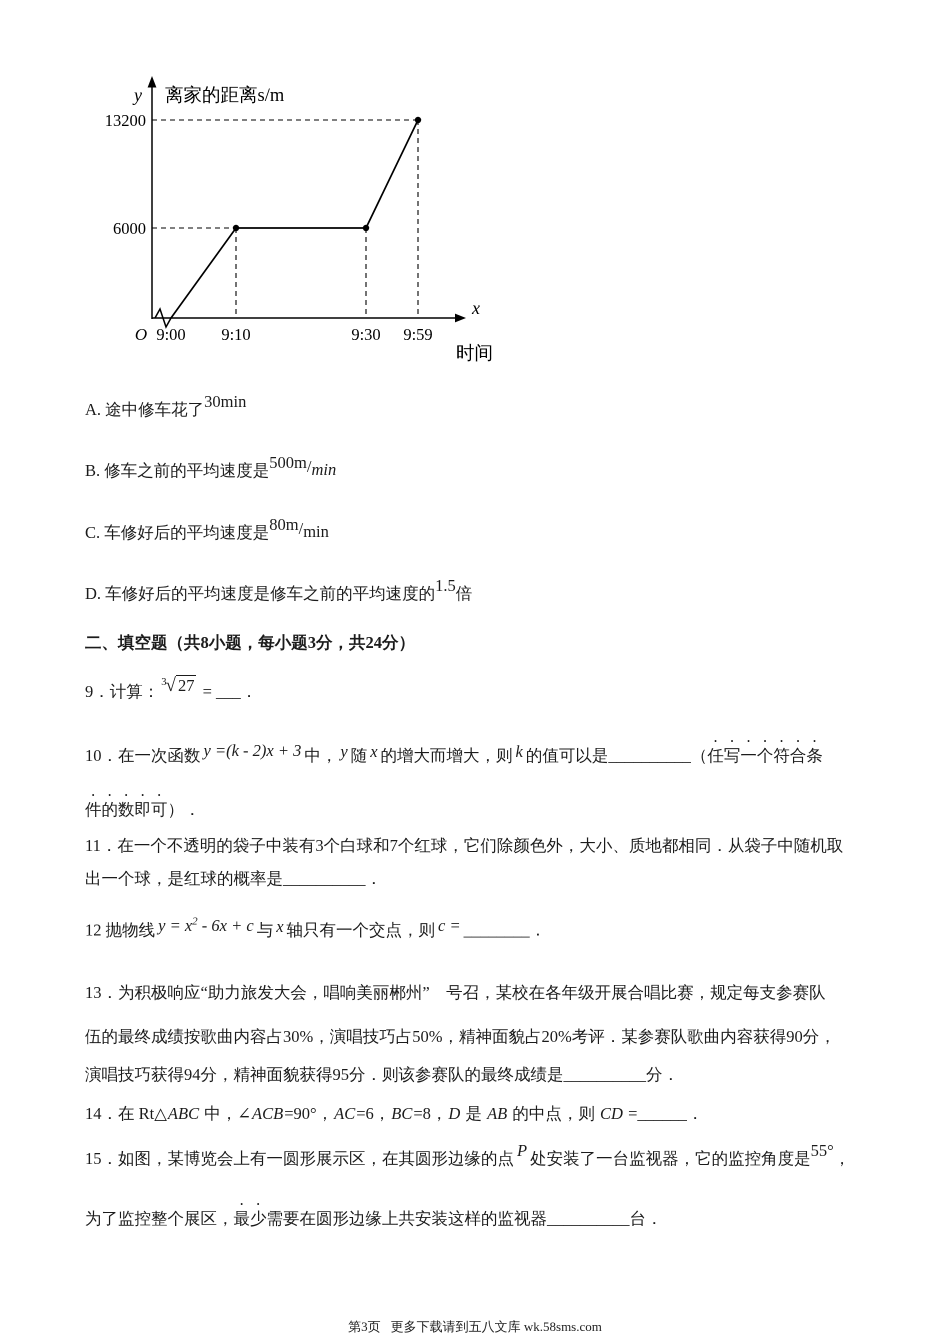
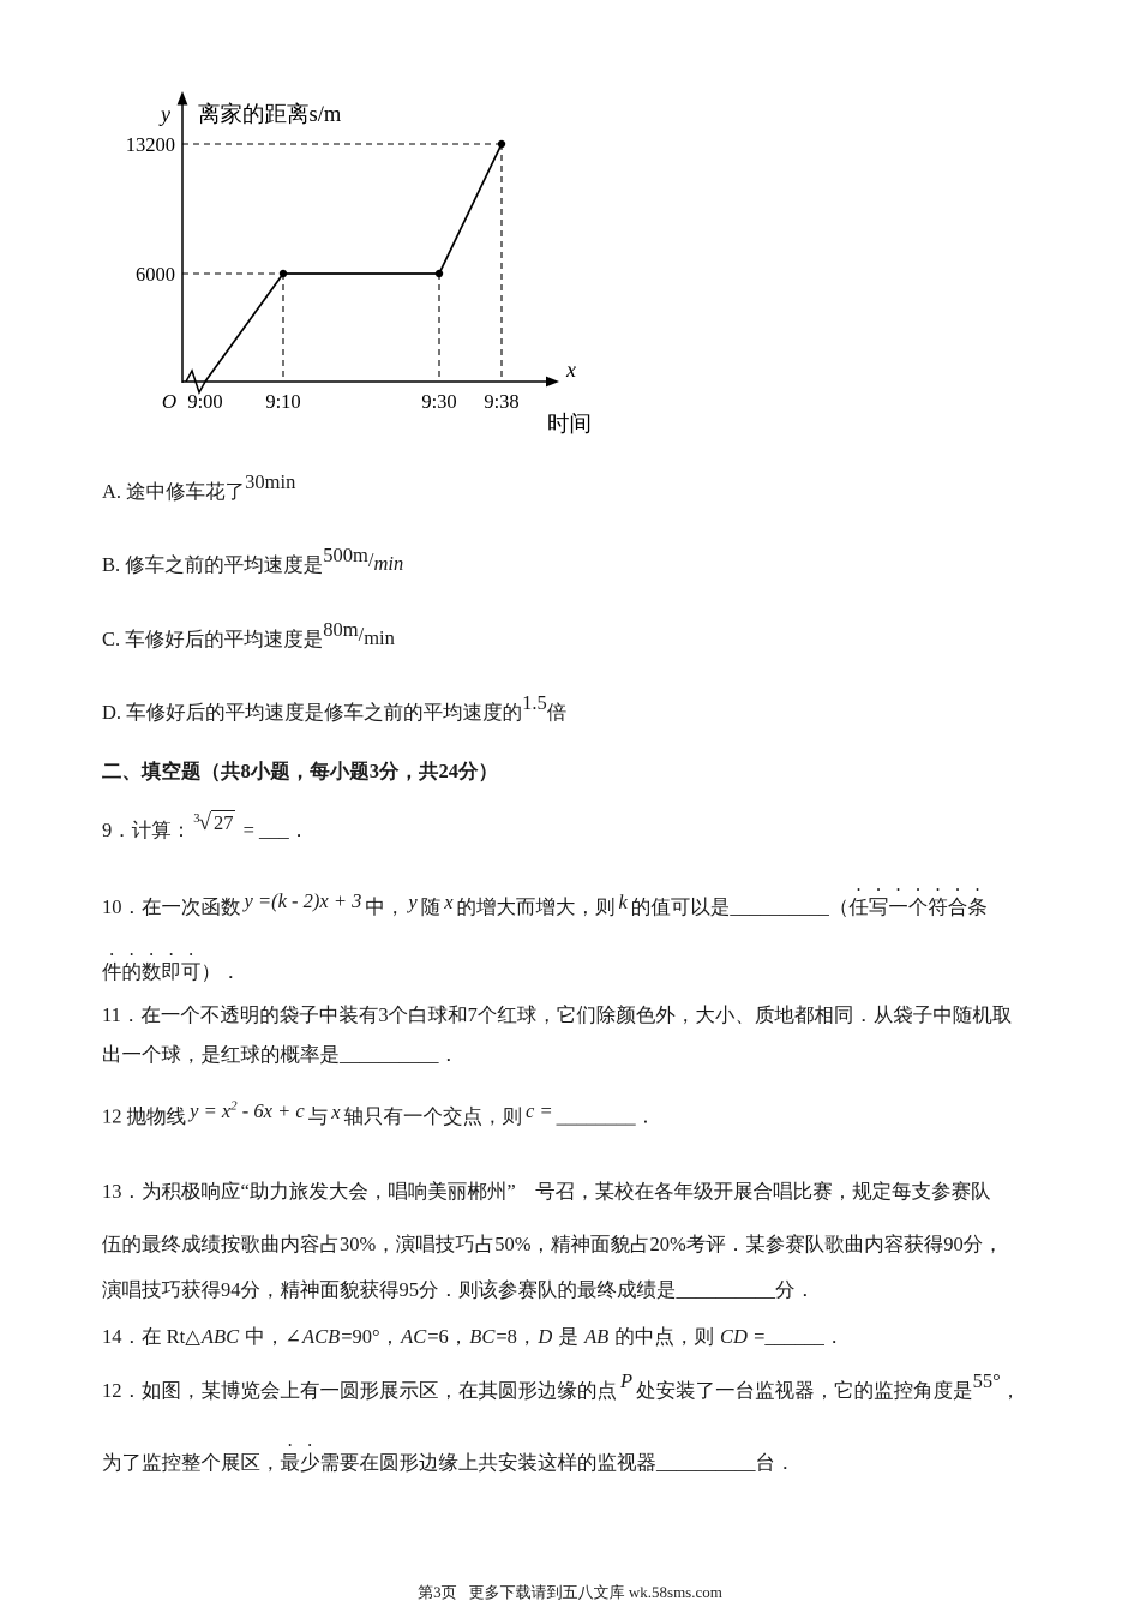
  y
  离家的距离s/m
  x
  时间
  O
  6000
  13200
  9:00
  9:10
  9:30
- 9:59
+ 9:38
  A. 途中修车花了30min
  B. 修车之前的平均速度是500m/min
  C. 车修好后的平均速度是80m/min
  D. 车修好后的平均速度是修车之前的平均速度的1.5倍
  二、填空题（共8小题，每小题3分，共24分）
  9．计算： 3√27 = ___．
  10．在一次函数 y =(k - 2)x + 3 中， y 随 x 的增大而增大，则 k 的值可以是__________（任写一个符合条
  件的数即可）．
  11．在一个不透明的袋子中装有3个白球和7个红球，它们除颜色外，大小、质地都相同．从袋子中随机取
  出一个球，是红球的概率是__________．
  12 抛物线 y = x2 - 6x + c 与 x 轴只有一个交点，则 c = ________．
  13．为积极响应“助力旅发大会，唱响美丽郴州” 号召，某校在各年级开展合唱比赛，规定每支参赛队
  伍的最终成绩按歌曲内容占30%，演唱技巧占50%，精神面貌占20%考评．某参赛队歌曲内容获得90分，
  演唱技巧获得94分，精神面貌获得95分．则该参赛队的最终成绩是__________分．
  14．在 Rt△ABC 中，∠ACB=90°，AC=6，BC=8，D 是 AB 的中点，则 CD =______．
- 15．如图，某博览会上有一圆形展示区，在其圆形边缘的点 P 处安装了一台监视器，它的监控角度是55°，
+ 12．如图，某博览会上有一圆形展示区，在其圆形边缘的点 P 处安装了一台监视器，它的监控角度是55°，
  为了监控整个展区，最少需要在圆形边缘上共安装这样的监视器__________台．
  第3页 更多下载请到五八文库 wk.58sms.com
